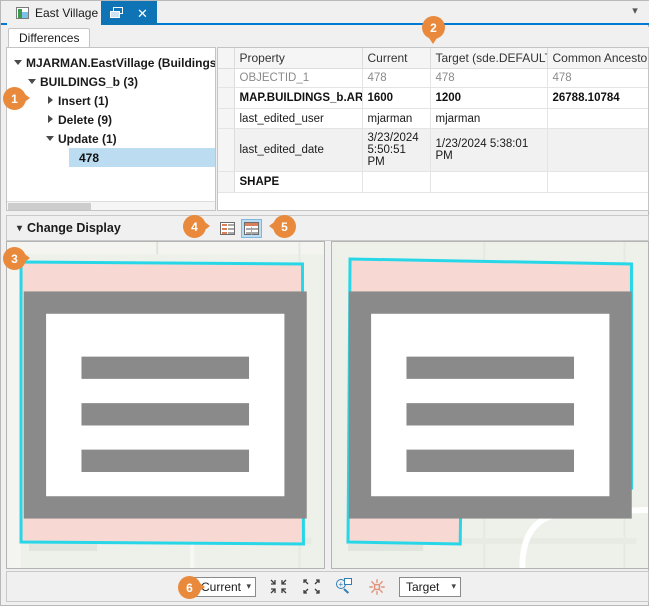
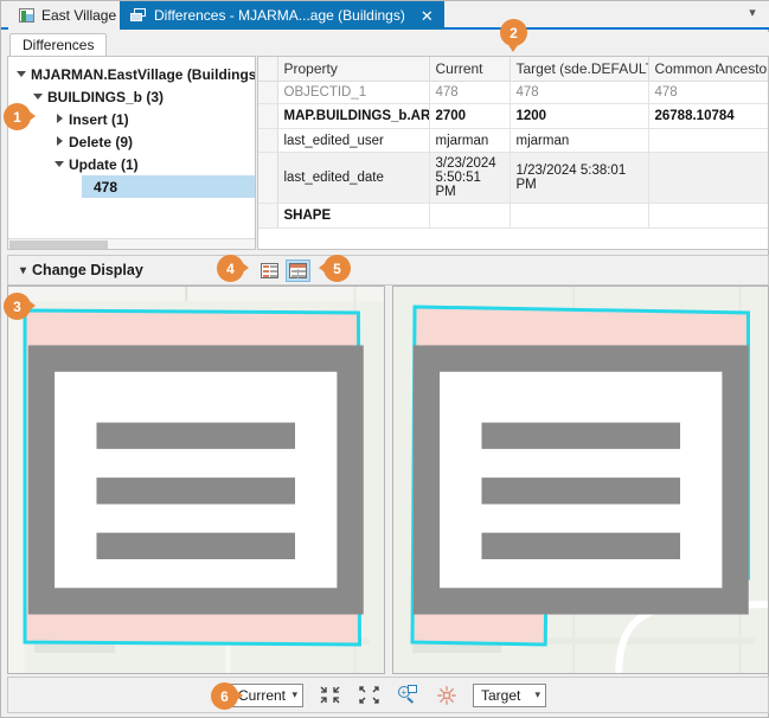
  East Village
+ Differences - MJARMA...age (Buildings)
  ✕
  ▾
  Differences
  MJARMAN.EastVillage (Buildings
  BUILDINGS_b (3)
  Insert (1)
  Delete (9)
  Update (1)
  478
  	Property	Current	Target (sde.DEFAUL	Common Ancesto
  	OBJECTID_1	478	478	478
- 	MAP.BUILDINGS_b.AR	1600	1200	26788.10784
+ 	MAP.BUILDINGS_b.AR	2700	1200	26788.10784
  	last_edited_user	mjarman	mjarman
  	last_edited_date	3/23/2024 5:50:51 PM	1/23/2024 5:38:01 PM
  	SHAPE
  ▾
  Change Display
  Current
  ▾
  +
  Target
  ▾
  1
  2
  3
  4
  5
  6
